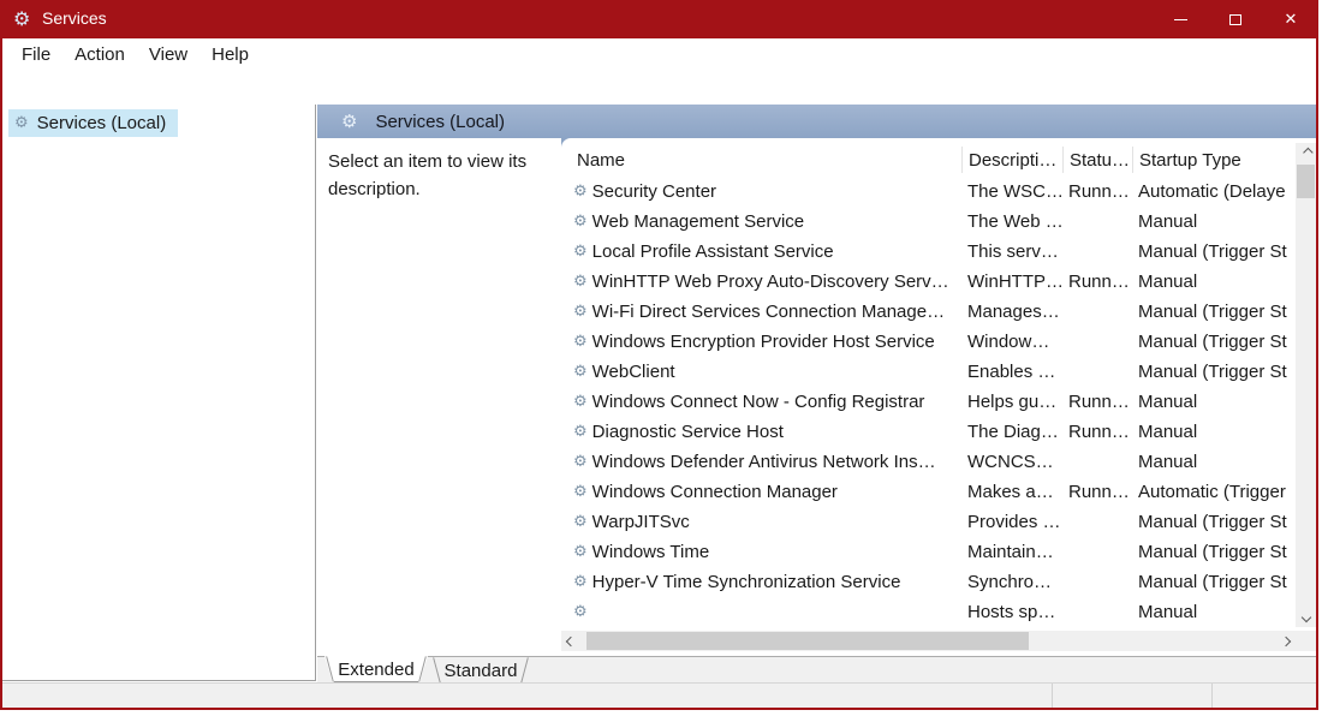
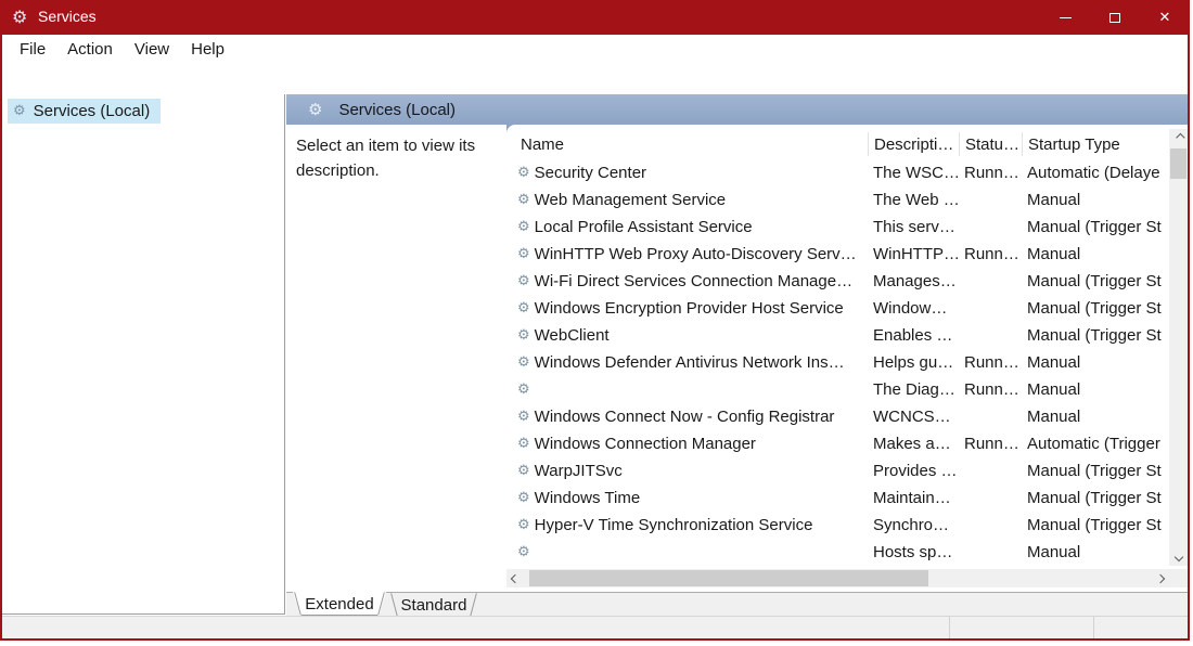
  ⚙
  Services
  ✕
  File
  Action
  View
  Help
  ⚙
  Services (Local)
  ⚙
  Services (Local)
  Select an item to view its description.
  Name
  Descripti…
  Statu…
  Startup Type
  ⚙
  Security Center
  The WSC…
  Runn…
  Automatic (Delaye
  ⚙
  Web Management Service
  The Web …
  Manual
  ⚙
  Local Profile Assistant Service
  This serv…
  Manual (Trigger St
  ⚙
  WinHTTP Web Proxy Auto-Discovery Serv…
  WinHTTP…
  Runn…
  Manual
  ⚙
  Wi-Fi Direct Services Connection Manage…
  Manages…
  Manual (Trigger St
  ⚙
  Windows Encryption Provider Host Service
  Window…
  Manual (Trigger St
  ⚙
  WebClient
  Enables …
  Manual (Trigger St
  ⚙
- Windows Connect Now - Config Registrar
+ Windows Defender Antivirus Network Ins…
  Helps gu…
  Runn…
  Manual
  ⚙
- Diagnostic Service Host
  The Diag…
  Runn…
  Manual
  ⚙
- Windows Defender Antivirus Network Ins…
+ Windows Connect Now - Config Registrar
  WCNCS…
  Manual
  ⚙
  Windows Connection Manager
  Makes a…
  Runn…
  Automatic (Trigger
  ⚙
  WarpJITSvc
  Provides …
  Manual (Trigger St
  ⚙
  Windows Time
  Maintain…
  Manual (Trigger St
  ⚙
  Hyper-V Time Synchronization Service
  Synchro…
  Manual (Trigger St
  ⚙
  Hosts sp…
  Manual
  Extended
  Standard
